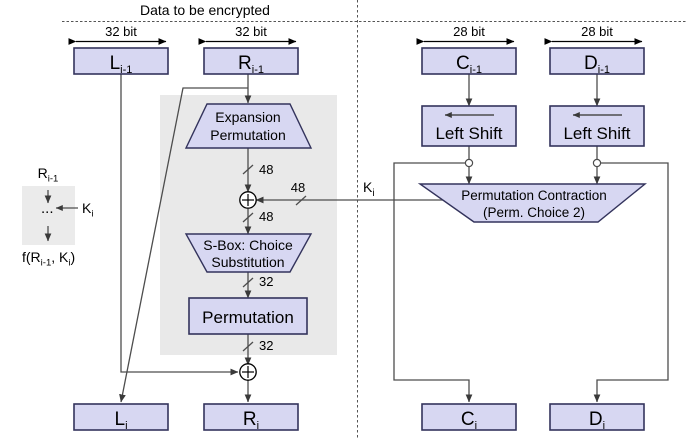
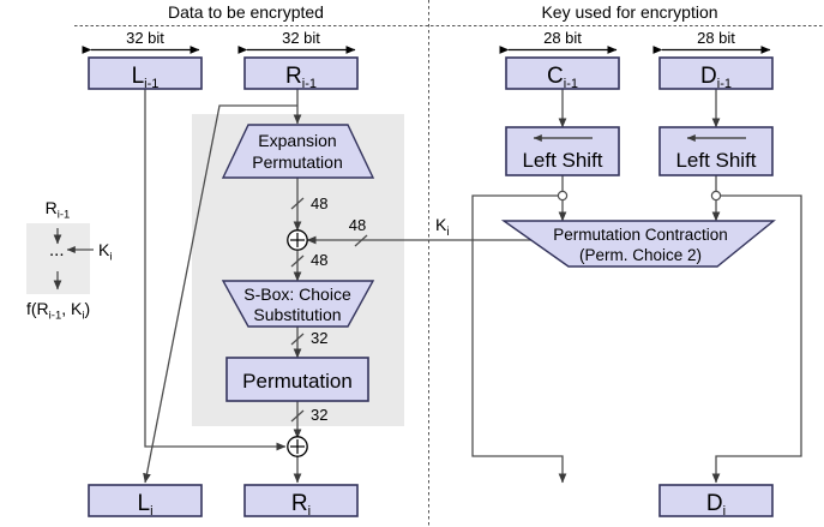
  Data to be encrypted
+ Key used for encryption
  32 bit
  32 bit
  28 bit
  28 bit
  48
  48
  32
  32
  48
  Ki
  Li-1
  Ri-1
  Expansion
  Permutation
  S-Box: Choice
  Substitution
  Permutation
  Li
  Ri
  Ci-1
  Di-1
  Left Shift
  Left Shift
  Permutation Contraction
  (Perm. Choice 2)
- Ci
  Di
  Ri-1
  ...
  Ki
  f(Ri-1 , Ki )
